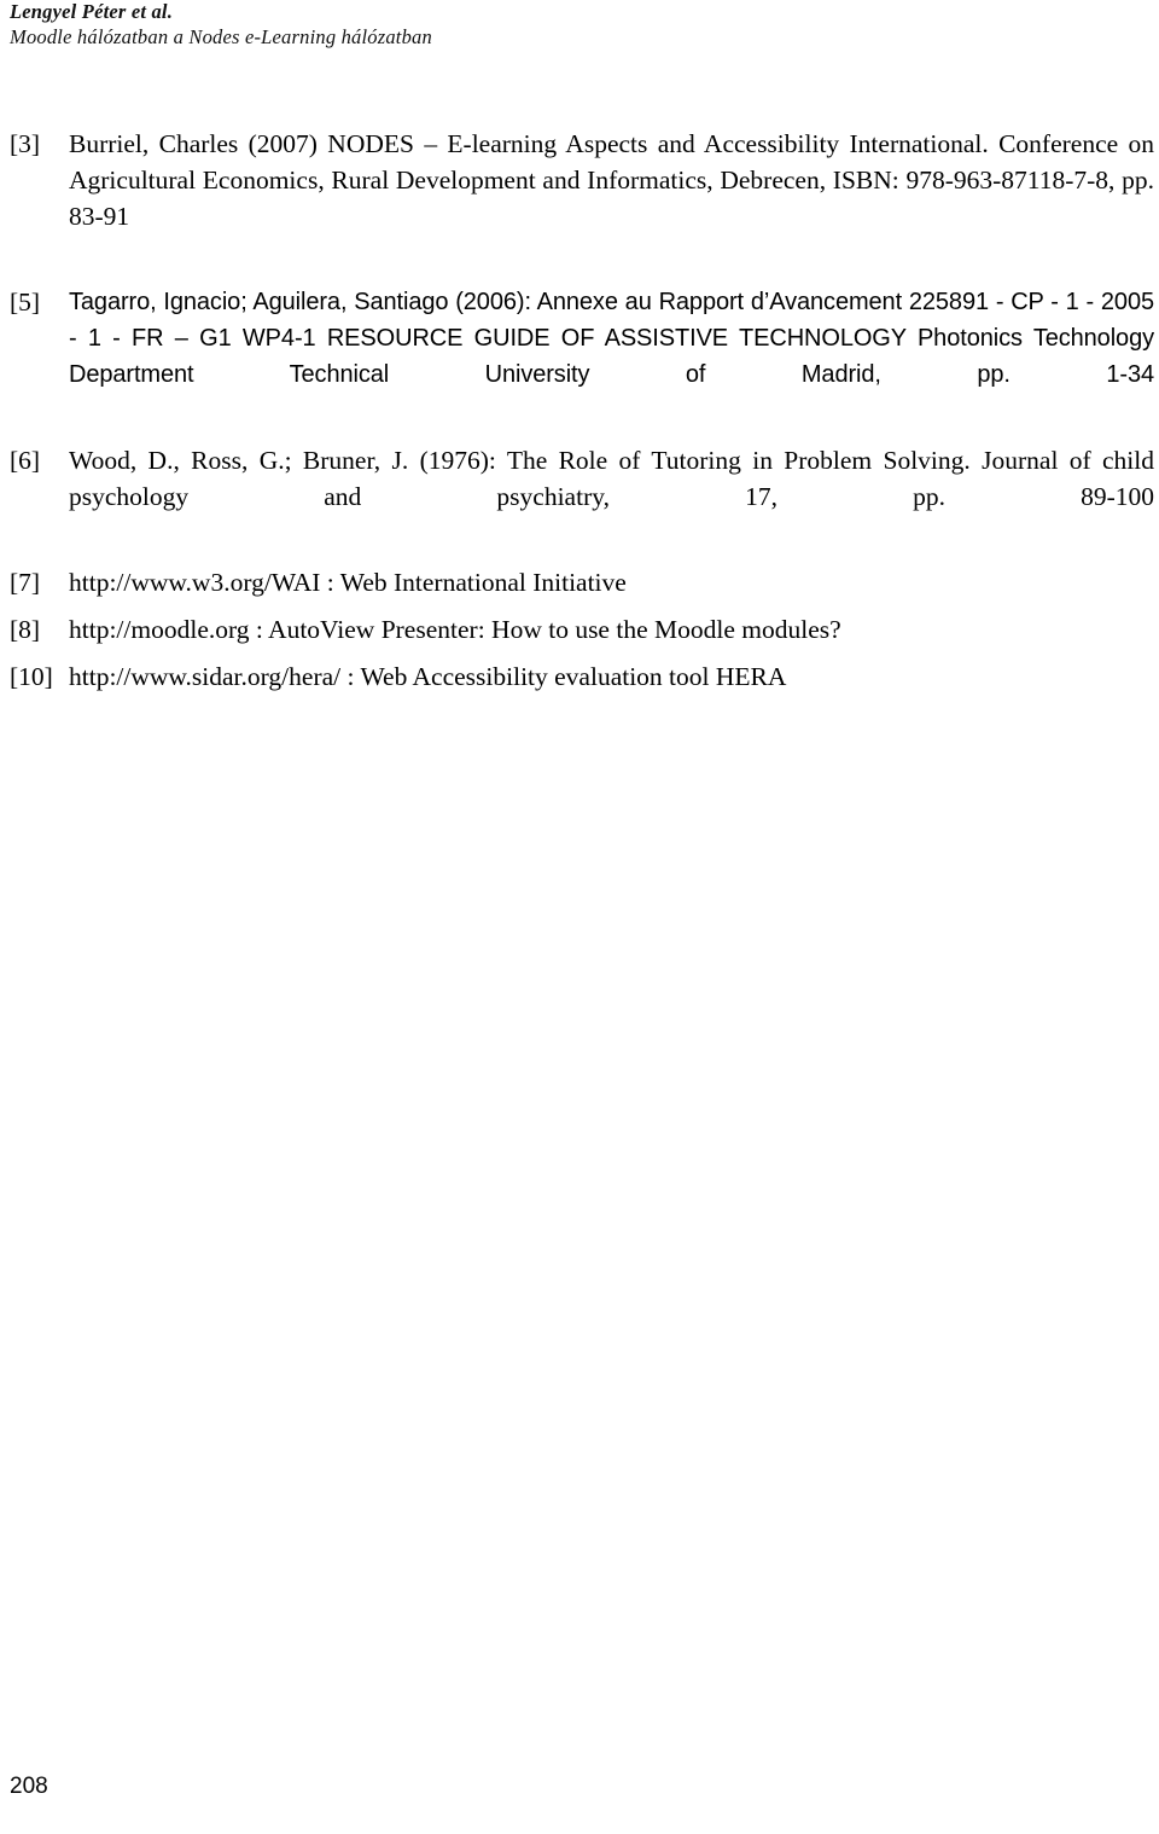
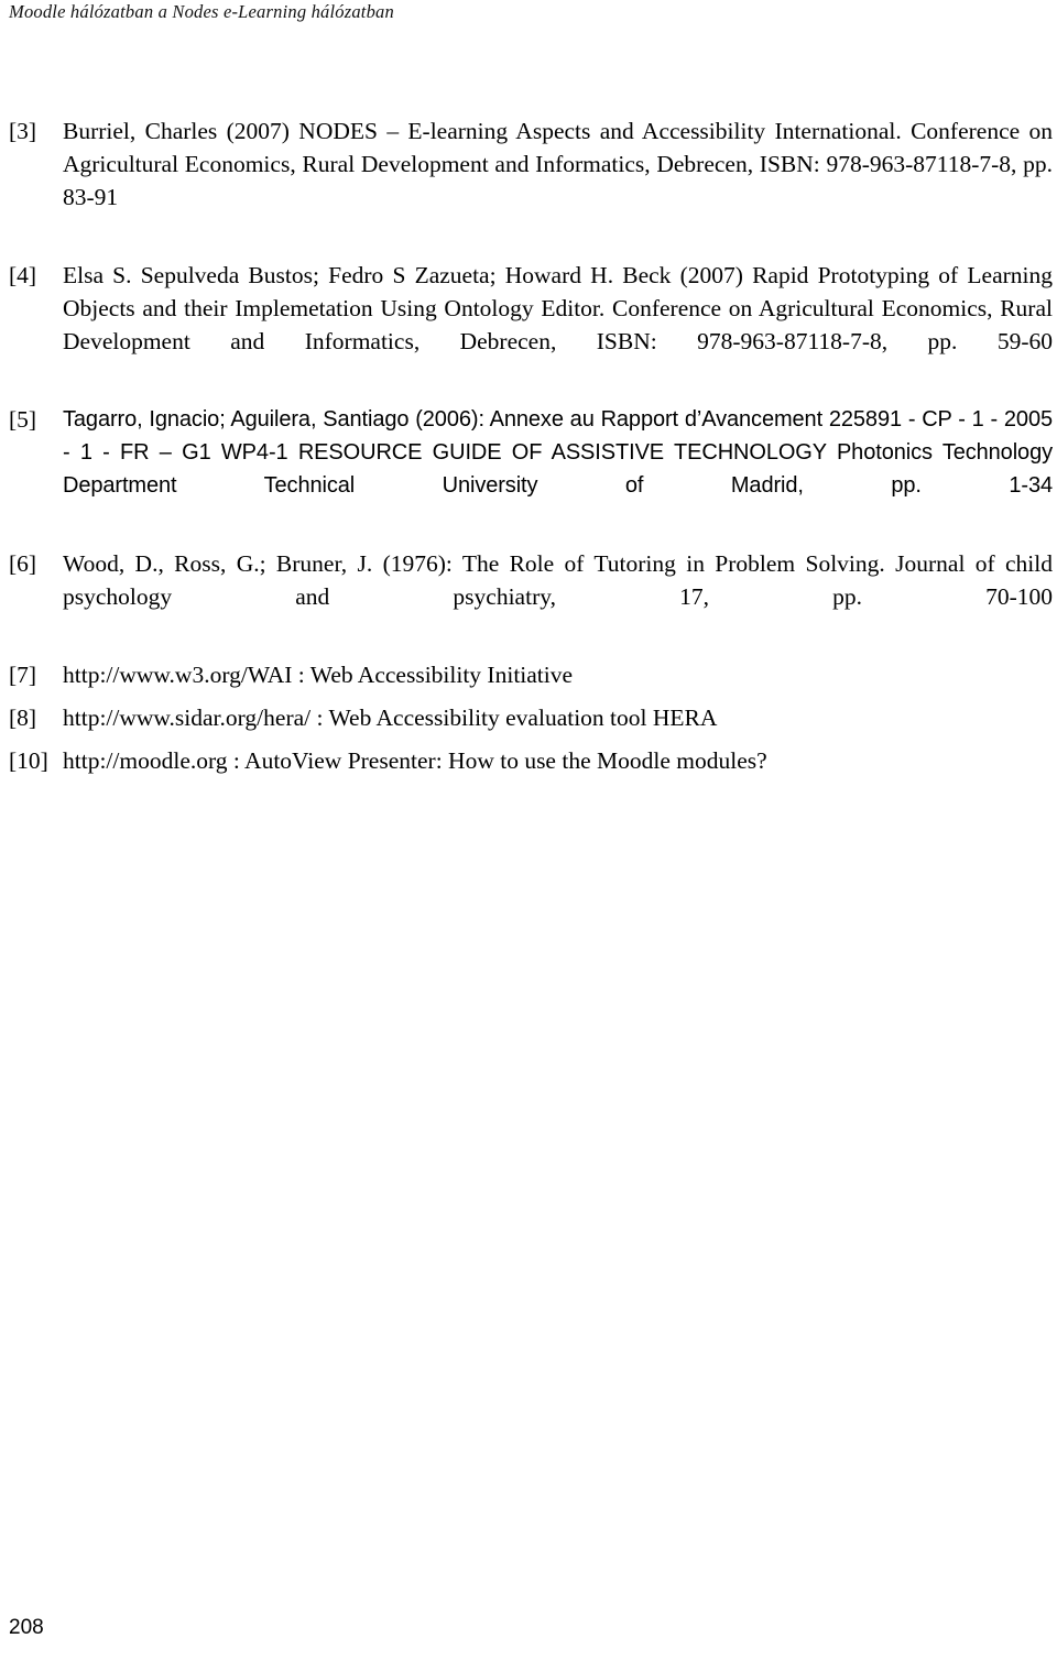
- Lengyel Péter et al.
  Moodle hálózatban a Nodes e-Learning hálózatban
  [3]
  Burriel, Charles (2007) NODES – E-learning Aspects and Accessibility International. Conference on Agricultural Economics, Rural Development and Informatics, Debrecen, ISBN: 978-963-87118-7-8, pp. 83-91
+ [4]
+ Elsa S. Sepulveda Bustos; Fedro S Zazueta; Howard H. Beck (2007) Rapid Prototyping of Learning Objects and their Implemetation Using Ontology Editor. Conference on Agricultural Economics, Rural Development and Informatics, Debrecen, ISBN: 978-963-87118-7-8, pp. 59-60
  [5]
  Tagarro, Ignacio; Aguilera, Santiago (2006): Annexe au Rapport d’Avancement 225891 - CP - 1 - 2005 - 1 - FR – G1 WP4-1 RESOURCE GUIDE OF ASSISTIVE TECHNOLOGY Photonics Technology Department Technical University of Madrid, pp. 1-34
  [6]
- Wood, D., Ross, G.; Bruner, J. (1976): The Role of Tutoring in Problem Solving. Journal of child psychology and psychiatry, 17, pp. 89-100
+ Wood, D., Ross, G.; Bruner, J. (1976): The Role of Tutoring in Problem Solving. Journal of child psychology and psychiatry, 17, pp. 70-100
  [7]
- http://www.w3.org/WAI : Web International Initiative
+ http://www.w3.org/WAI : Web Accessibility Initiative
  [8]
- http://moodle.org : AutoView Presenter: How to use the Moodle modules?
+ http://www.sidar.org/hera/ : Web Accessibility evaluation tool HERA
  [10]
- http://www.sidar.org/hera/ : Web Accessibility evaluation tool HERA
+ http://moodle.org : AutoView Presenter: How to use the Moodle modules?
  208
